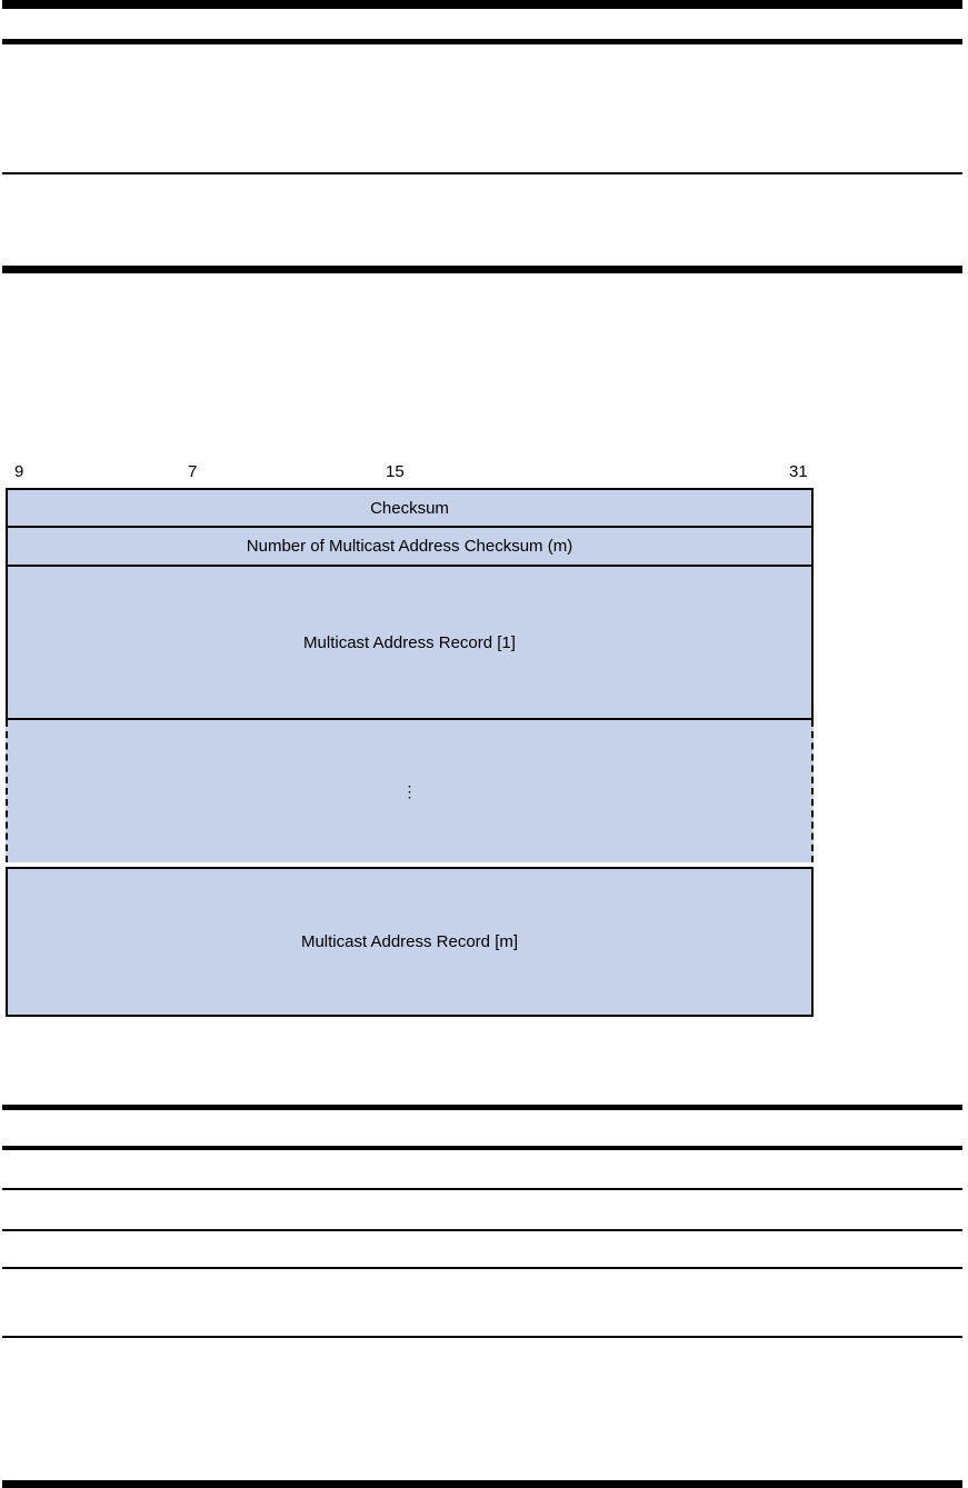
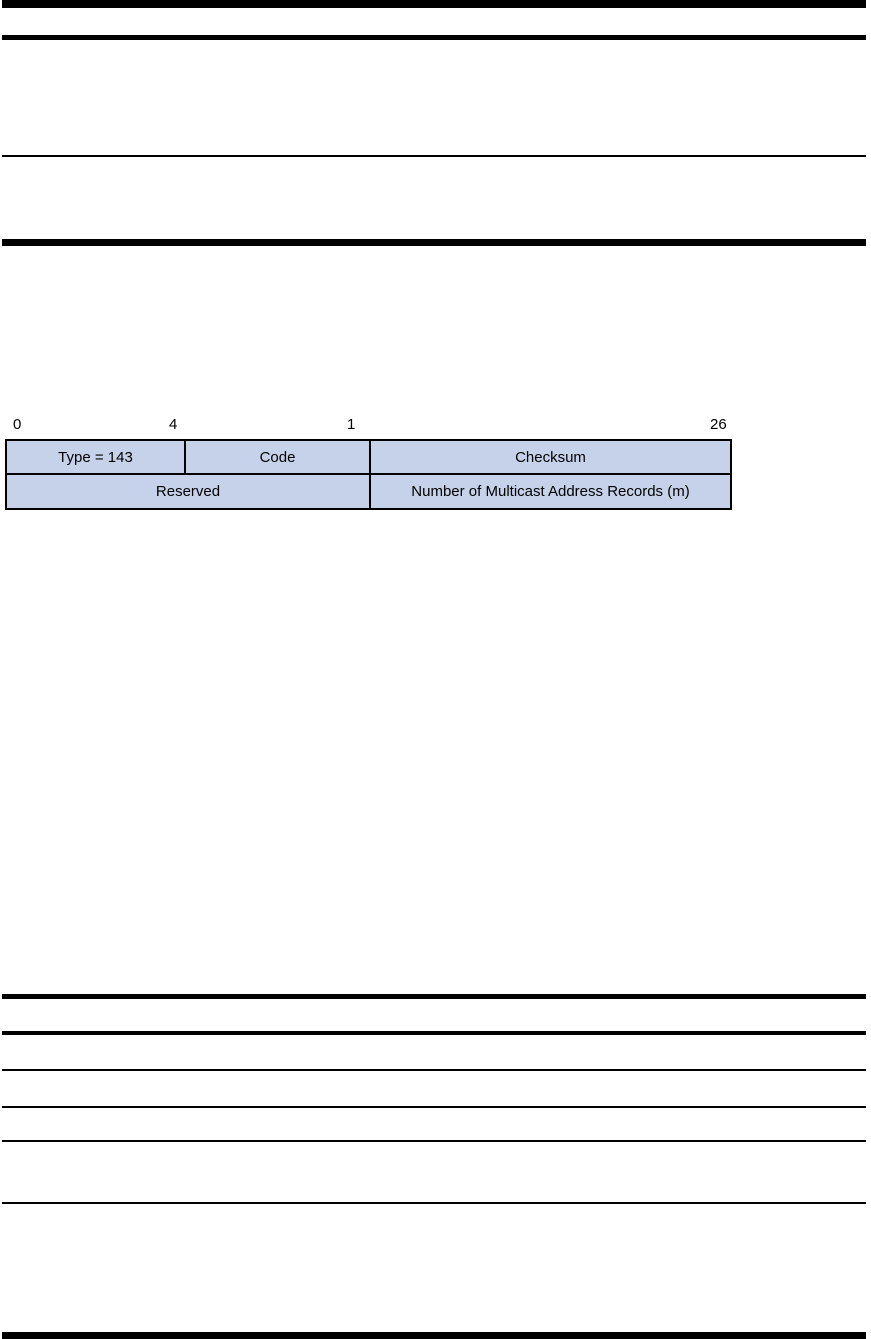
- 9
+ 0
- 7
+ 4
- 15
+ 1
- 31
+ 26
+ Type = 143
+ Code
  Checksum
+ Reserved
- Number of Multicast Address Checksum (m)
+ Number of Multicast Address Records (m)
- Multicast Address Record [1]
- ⋮
- Multicast Address Record [m]
